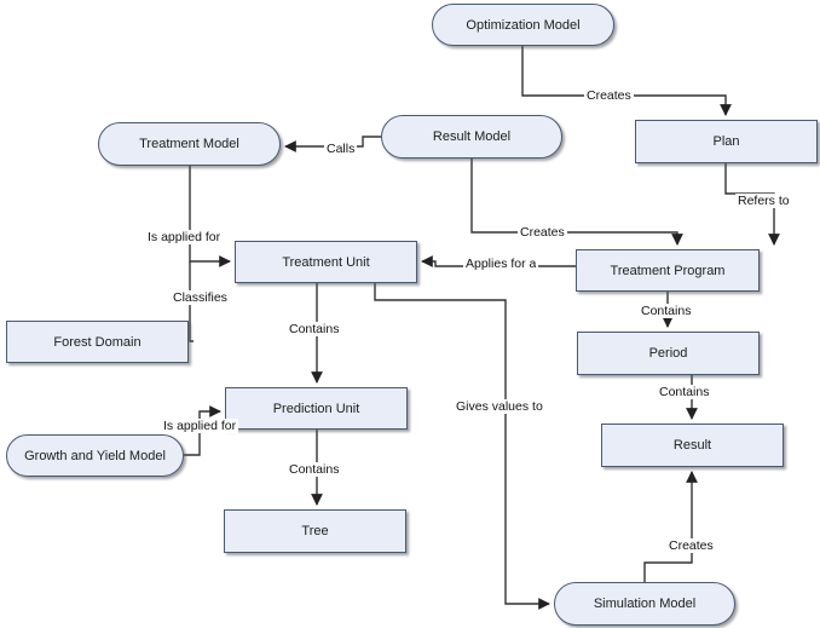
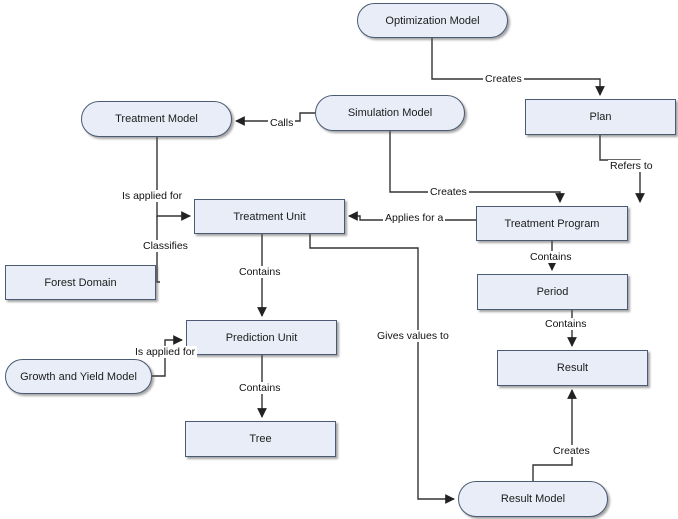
  Optimization Model
  Plan
- Result Model
+ Simulation Model
  Treatment Model
  Treatment Unit
  Treatment Program
  Forest Domain
  Period
  Prediction Unit
  Result
  Growth and Yield Model
  Tree
- Simulation Model
+ Result Model
  Creates
  Refers to
  Calls
  Creates
  Is applied for
  Classifies
  Applies for a
  Contains
  Contains
  Contains
  Gives values to
  Is applied for
  Contains
  Creates
